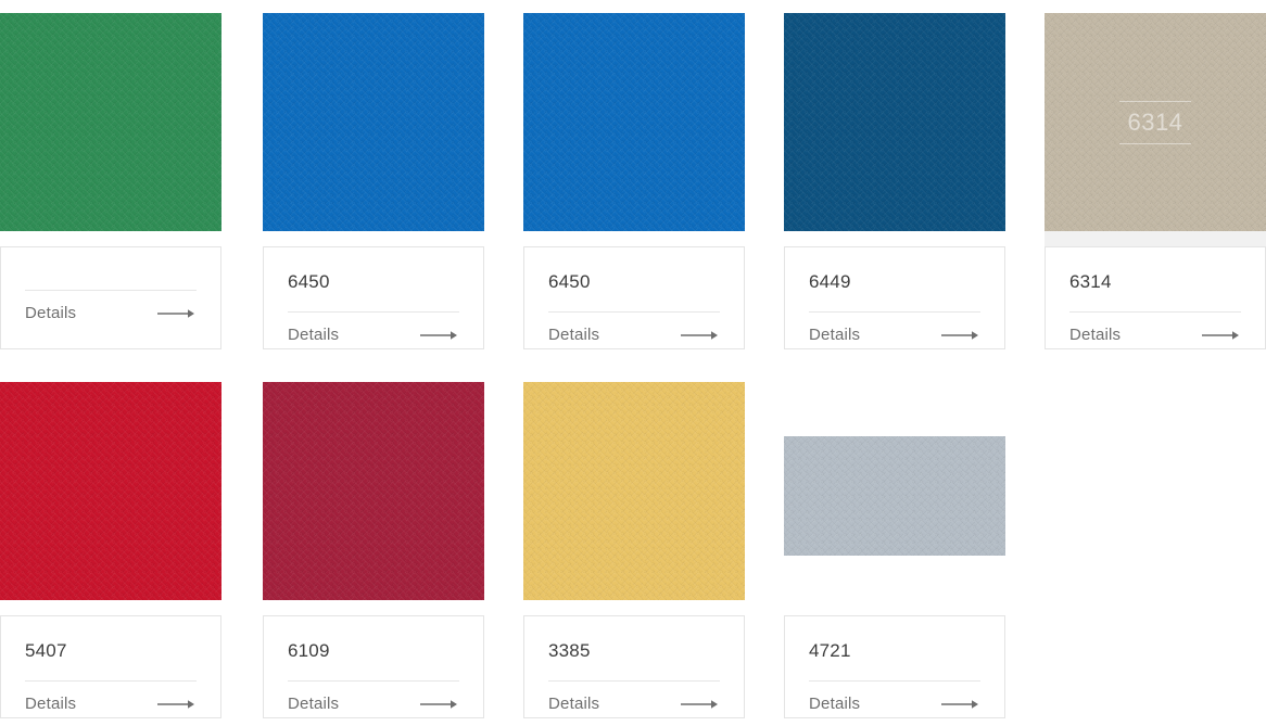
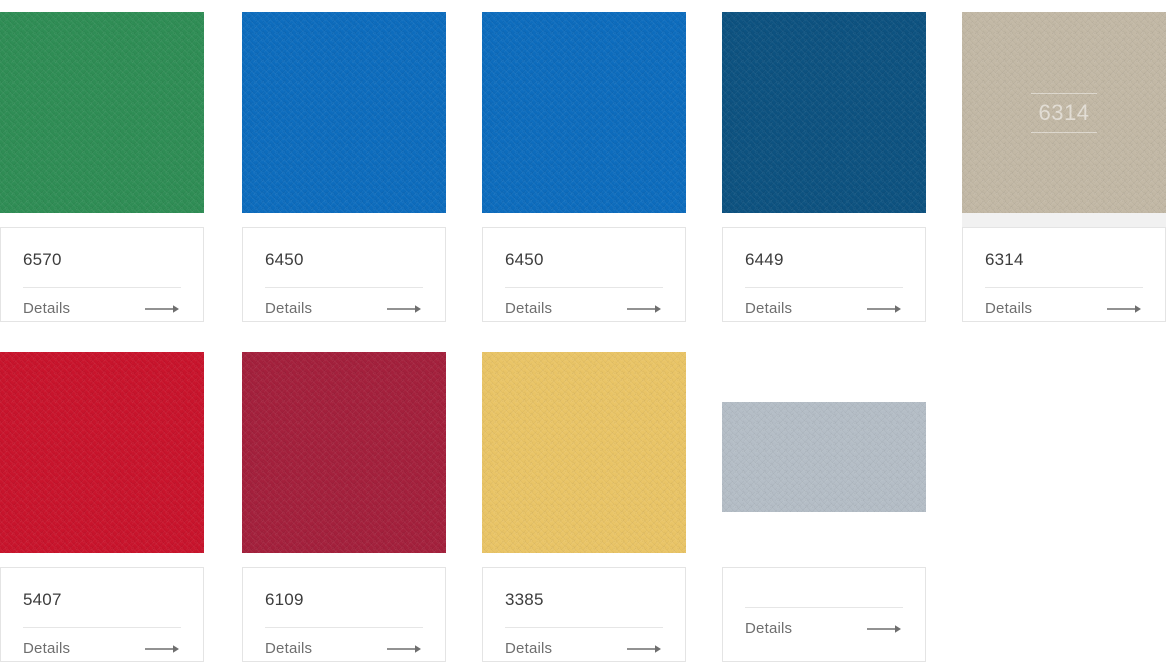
+ 6570
  Details
  6450
  Details
  6450
  Details
  6449
  Details
  6314
  6314
  Details
  5407
  Details
  6109
  Details
  3385
  Details
- 4721
  Details
